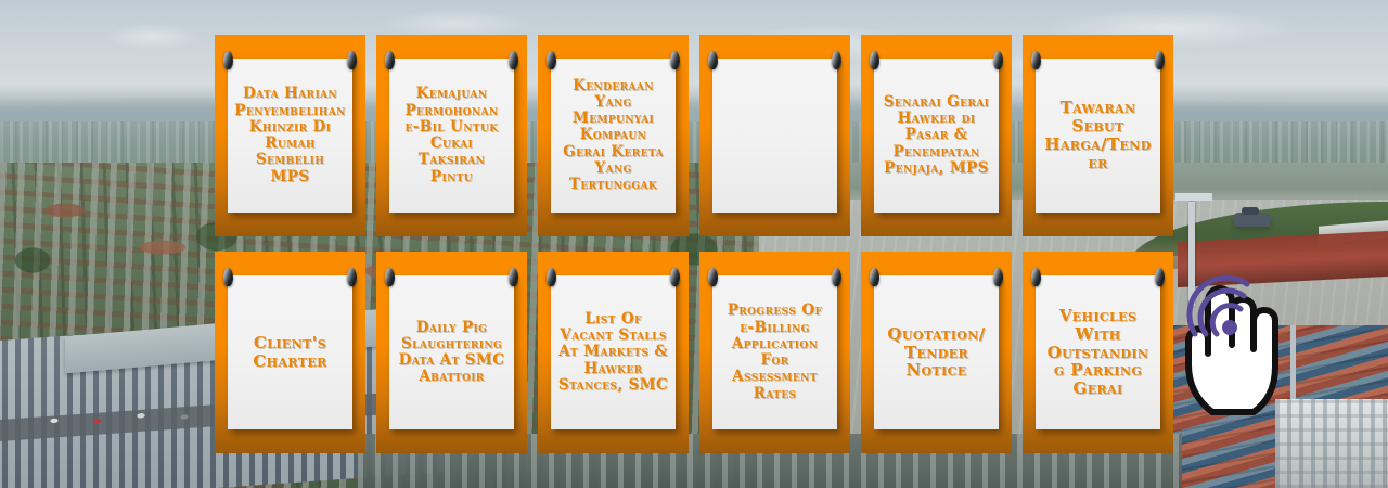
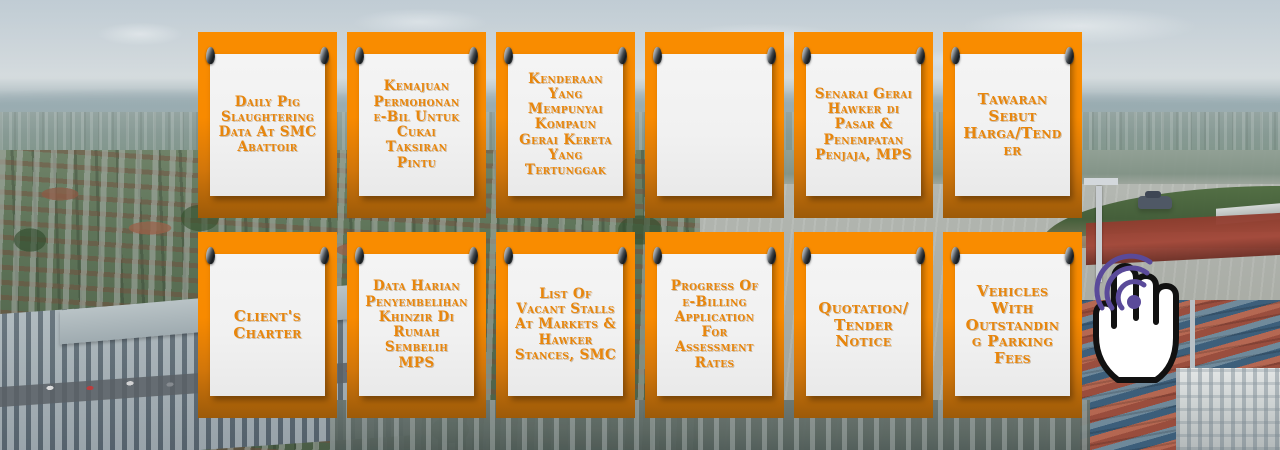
- Data Harian Penyembelihan Khinzir Di Rumah Sembelih MPS
+ Daily Pig Slaughtering Data At SMC Abattoir
  Kemajuan Permohonan e-Bil Untuk Cukai Taksiran Pintu
  Kenderaan Yang Mempunyai Kompaun Gerai Kereta Yang Tertunggak
  Senarai Gerai Hawker di Pasar & Penempatan Penjaja, MPS
  Tawaran Sebut Harga/Tender
  Client's Charter
- Daily Pig Slaughtering Data At SMC Abattoir
+ Data Harian Penyembelihan Khinzir Di Rumah Sembelih MPS
  List Of Vacant Stalls At Markets & Hawker Stances, SMC
  Progress Of e-Billing Application For Assessment Rates
  Quotation/ Tender Notice
- Vehicles With Outstanding Parking Gerai
+ Vehicles With Outstanding Parking Fees
